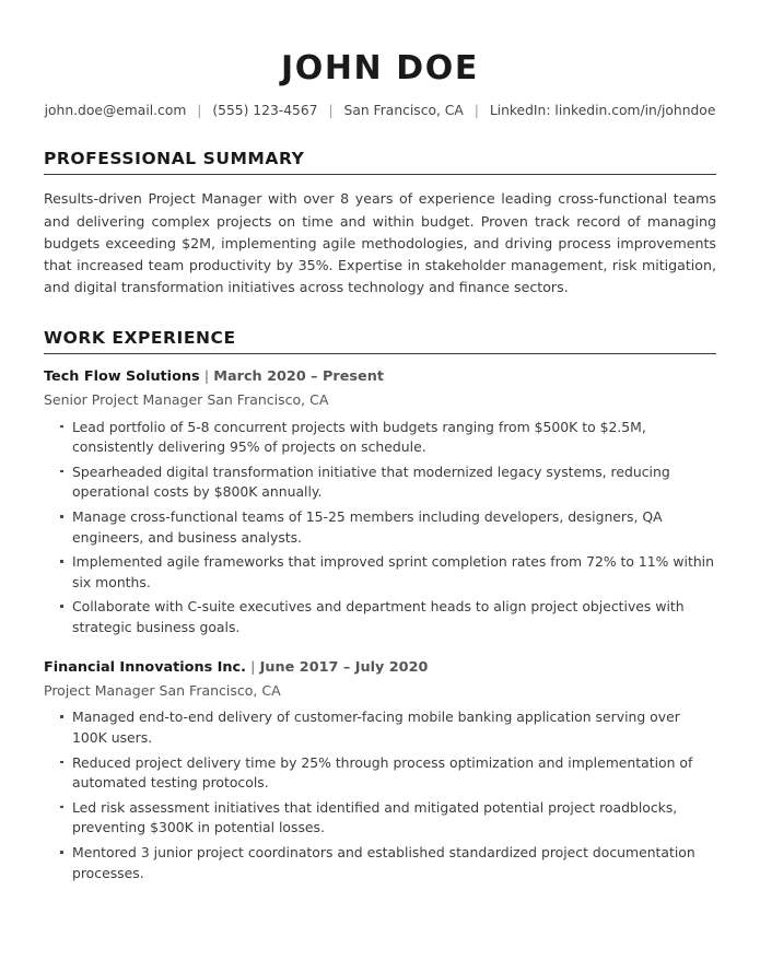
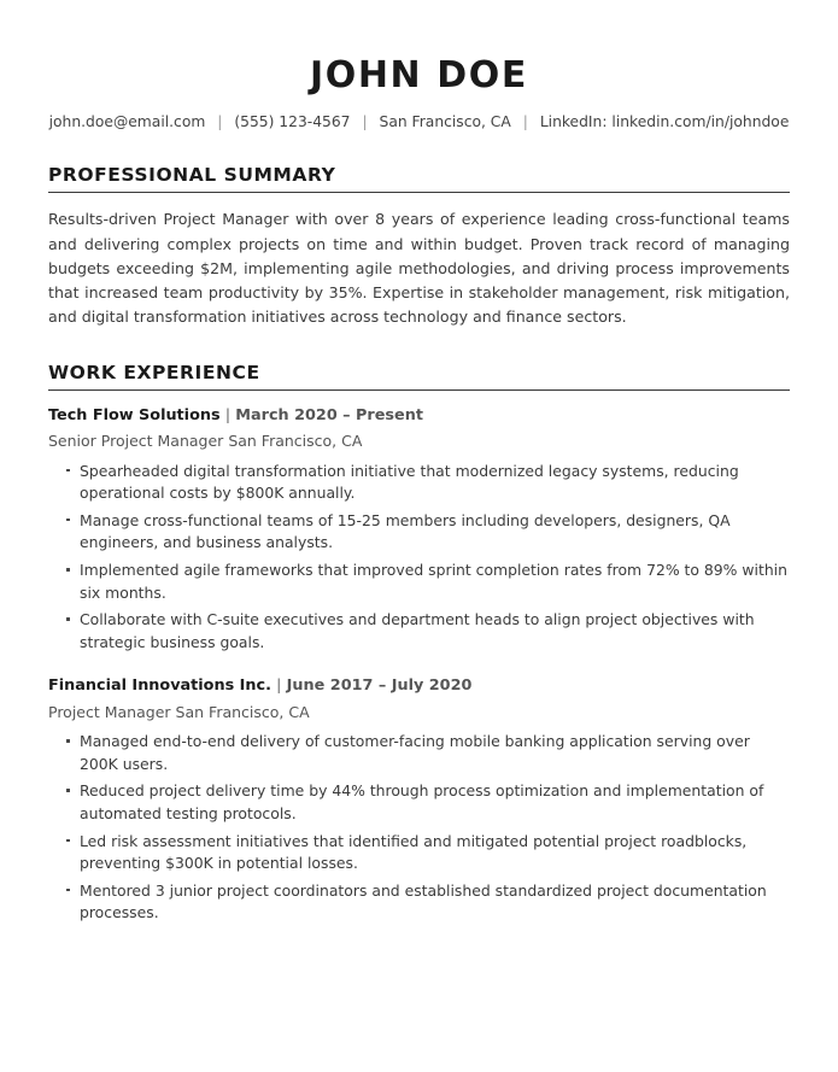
  JOHN DOE
  john.doe@email.com | (555) 123-4567 | San Francisco, CA | LinkedIn: linkedin.com/in/johndoe
  PROFESSIONAL SUMMARY
  Results-driven Project Manager with over 8 years of experience leading cross-functional teams and delivering complex projects on time and within budget. Proven track record of managing budgets exceeding $2M, implementing agile methodologies, and driving process improvements that increased team productivity by 35%. Expertise in stakeholder management, risk mitigation, and digital transformation initiatives across technology and finance sectors.
  WORK EXPERIENCE
  Tech Flow Solutions | March 2020 – Present
  Senior Project Manager San Francisco, CA
- Lead portfolio of 5-8 concurrent projects with budgets ranging from $500K to $2.5M, consistently delivering 95% of projects on schedule.
  Spearheaded digital transformation initiative that modernized legacy systems, reducing operational costs by $800K annually.
  Manage cross-functional teams of 15-25 members including developers, designers, QA engineers, and business analysts.
- Implemented agile frameworks that improved sprint completion rates from 72% to 11% within six months.
+ Implemented agile frameworks that improved sprint completion rates from 72% to 89% within six months.
  Collaborate with C-suite executives and department heads to align project objectives with strategic business goals.
  Financial Innovations Inc. | June 2017 – July 2020
  Project Manager San Francisco, CA
- Managed end-to-end delivery of customer-facing mobile banking application serving over 100K users.
+ Managed end-to-end delivery of customer-facing mobile banking application serving over 200K users.
- Reduced project delivery time by 25% through process optimization and implementation of automated testing protocols.
+ Reduced project delivery time by 44% through process optimization and implementation of automated testing protocols.
  Led risk assessment initiatives that identified and mitigated potential project roadblocks, preventing $300K in potential losses.
  Mentored 3 junior project coordinators and established standardized project documentation processes.
